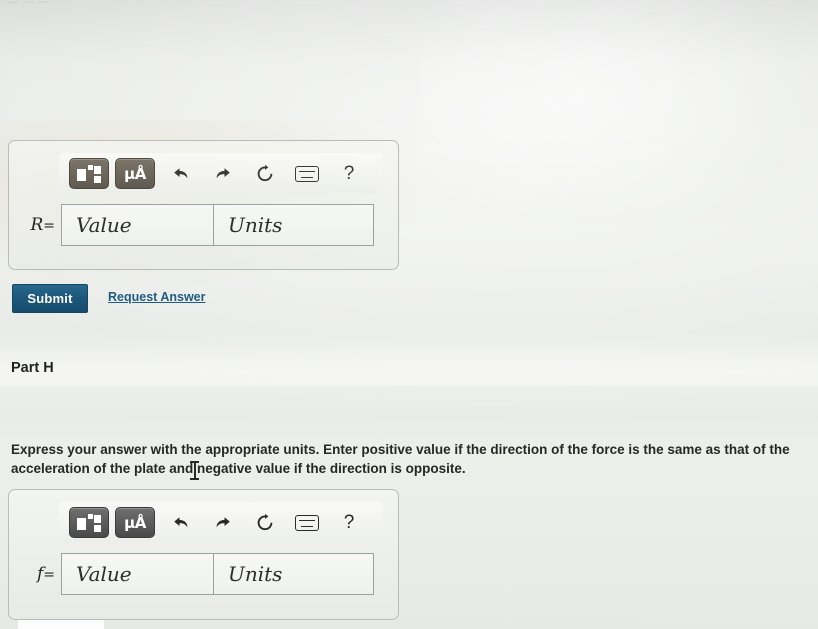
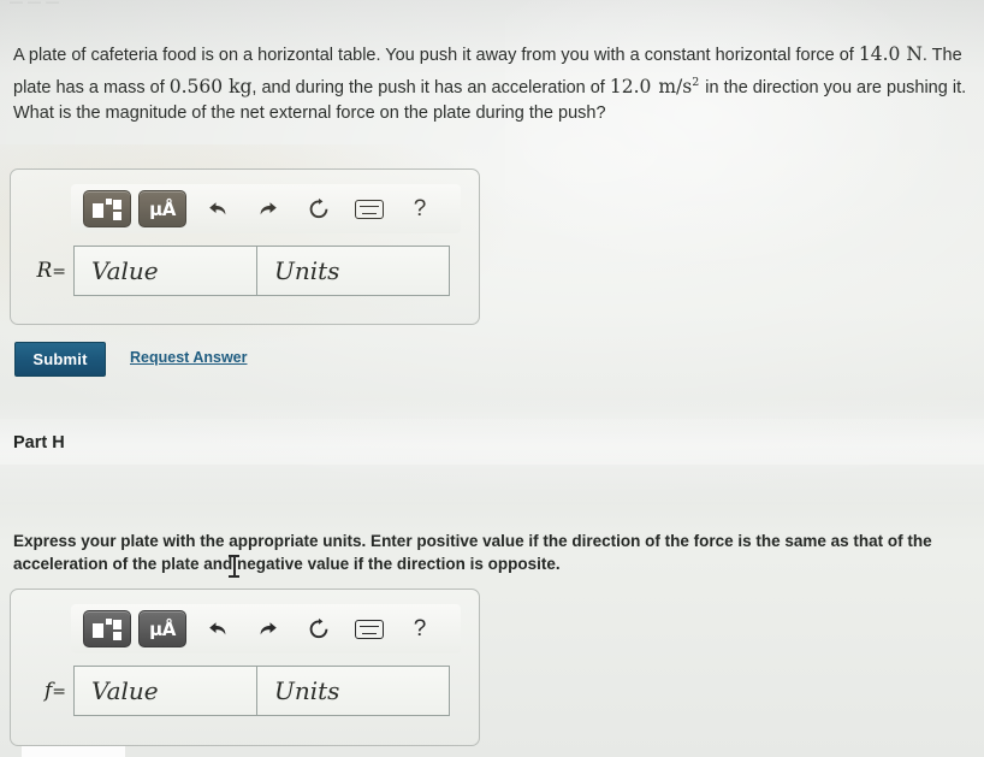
+ A plate of cafeteria food is on a horizontal table. You push it away from you with a constant horizontal force of 14.0 N. The plate has a mass of 0.560 kg, and during the push it has an acceleration of 12.0 m/s2 in the direction you are pushing it. What is the magnitude of the net external force on the plate during the push?
  μÅ
  ?
  R=
  Value
  Units
  Submit
  Request Answer
  Part H
- Express your answer with the appropriate units. Enter positive value if the direction of the force is the same as that of the acceleration of the plate and negative value if the direction is opposite.
+ Express your plate with the appropriate units. Enter positive value if the direction of the force is the same as that of the acceleration of the plate and negative value if the direction is opposite.
  μÅ
  ?
  f=
  Value
  Units
